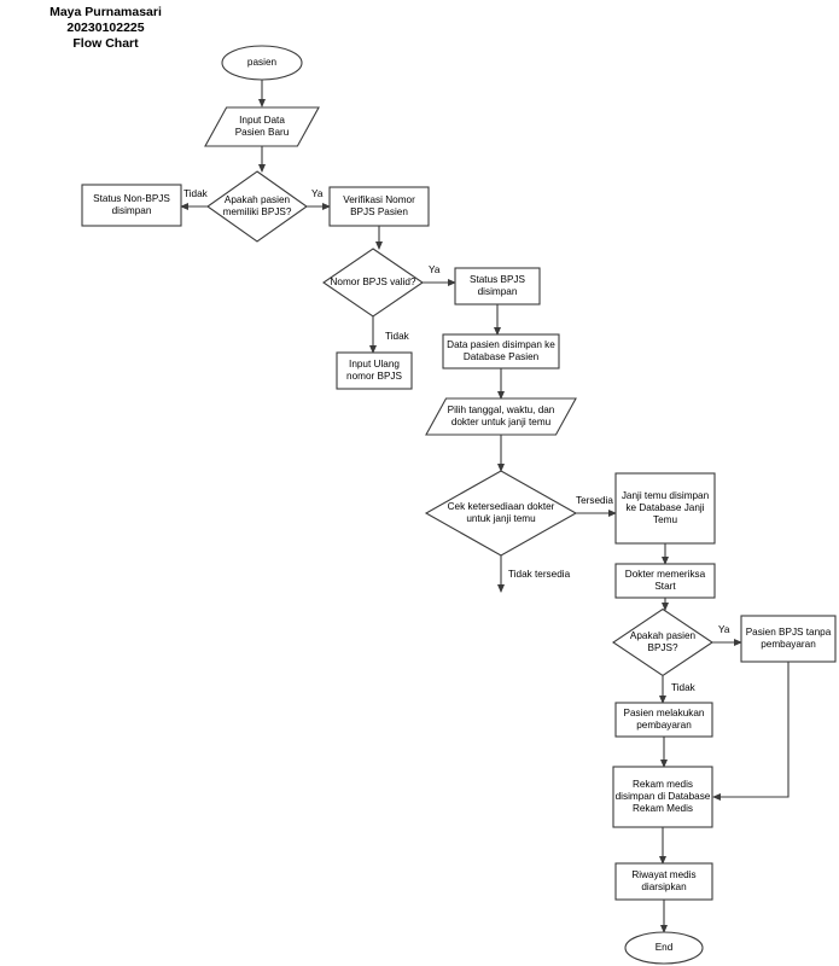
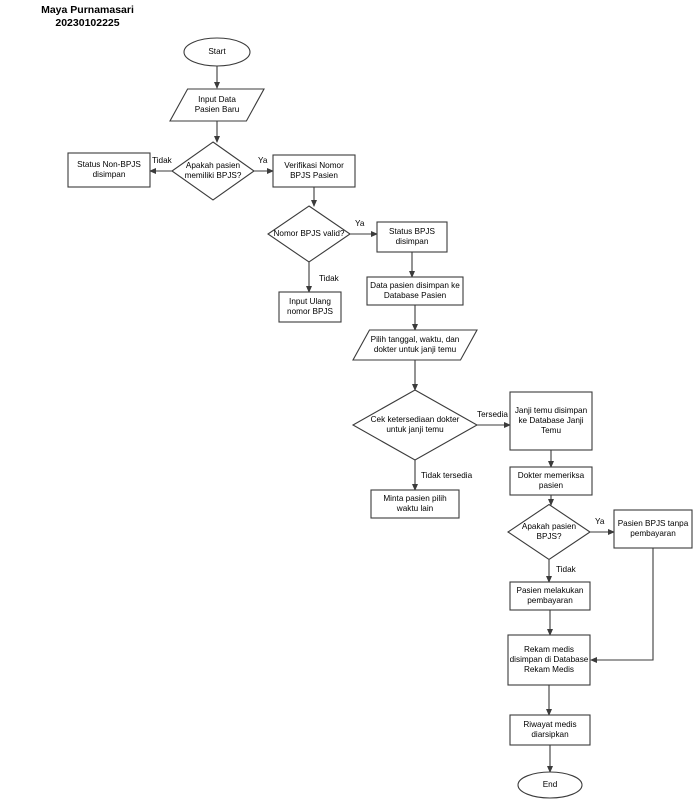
  Maya Purnamasari
  20230102225
- Flow Chart
  Tidak
  Ya
  Ya
  Tidak
  Tersedia
  Tidak tersedia
  Ya
  Tidak
- pasien
+ Start
  Input Data
  Pasien Baru
  Apakah pasien
  memiliki BPJS?
  Status Non-BPJS
  disimpan
  Verifikasi Nomor
  BPJS Pasien
  Nomor BPJS valid?
  Input Ulang
  nomor BPJS
  Status BPJS
  disimpan
  Data pasien disimpan ke
  Database Pasien
  Pilih tanggal, waktu, dan
  dokter untuk janji temu
  Cek ketersediaan dokter
  untuk janji temu
+ Minta pasien pilih
+ waktu lain
  Janji temu disimpan
  ke Database Janji
  Temu
  Dokter memeriksa
- Start
+ pasien
  Apakah pasien
  BPJS?
  Pasien BPJS tanpa
  pembayaran
  Pasien melakukan
  pembayaran
  Rekam medis
  disimpan di Database
  Rekam Medis
  Riwayat medis
  diarsipkan
  End
